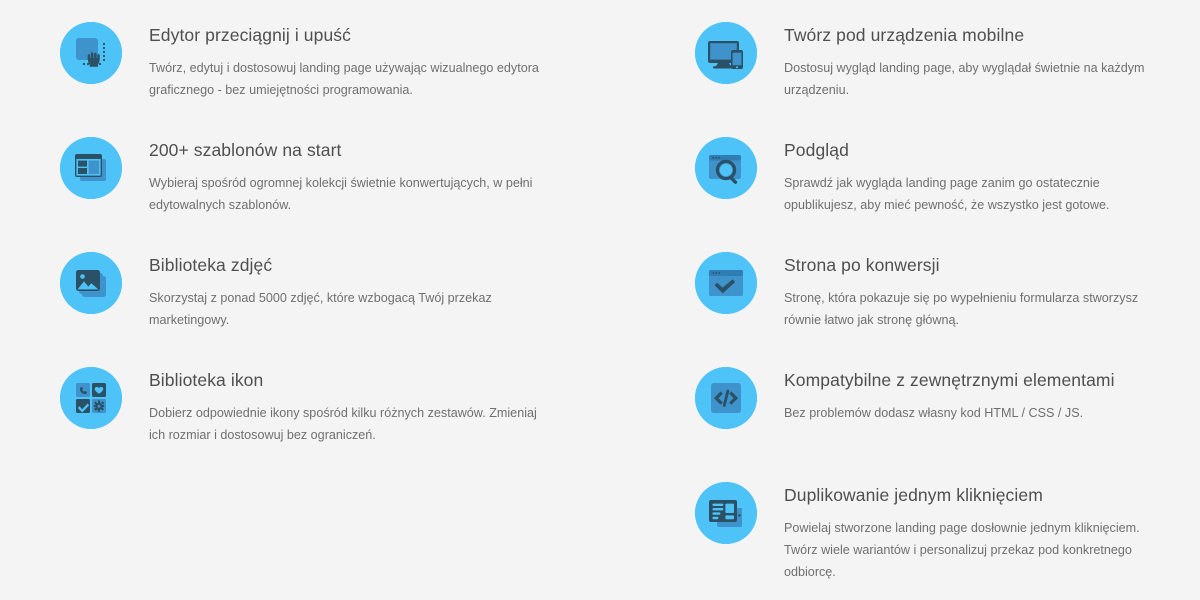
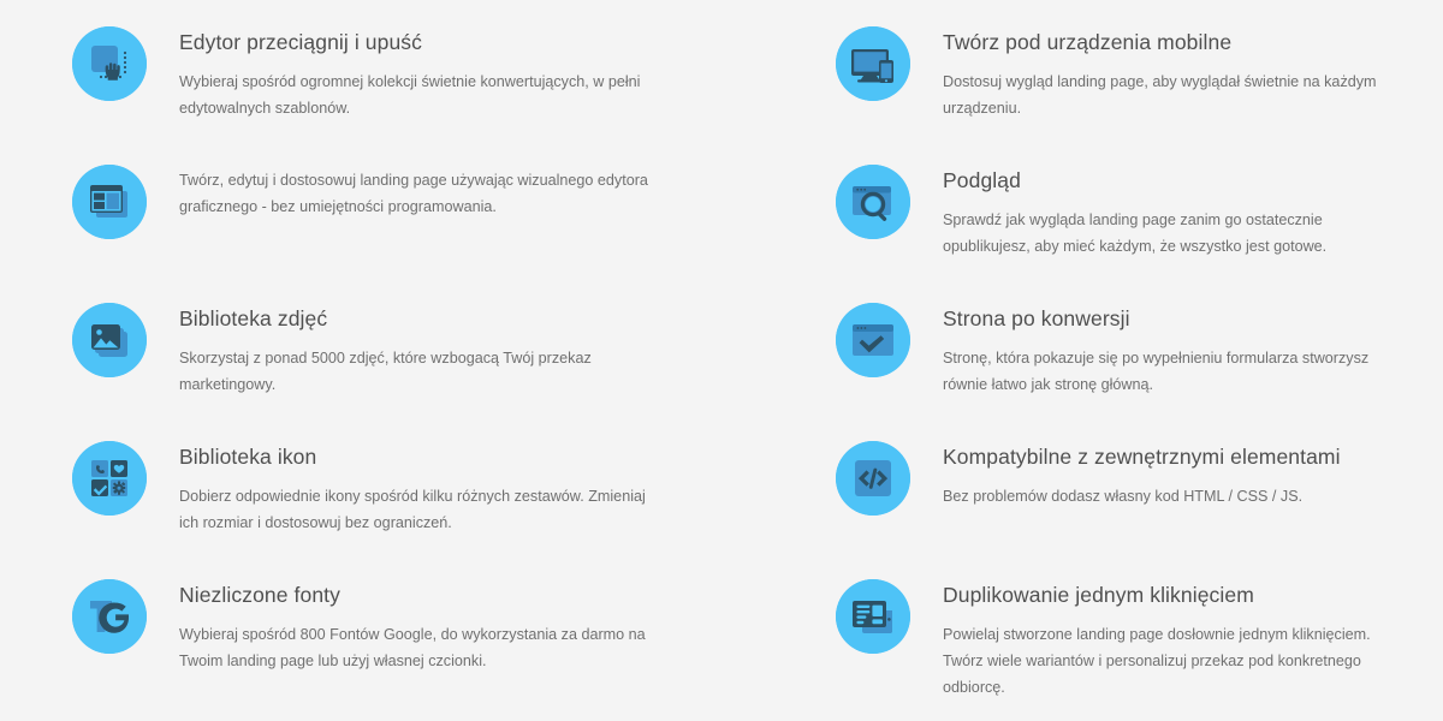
  Edytor przeciągnij i upuść
- Twórz, edytuj i dostosowuj landing page używając wizualnego edytora graficznego - bez umiejętności programowania.
+ Wybieraj spośród ogromnej kolekcji świetnie konwertujących, w pełni edytowalnych szablonów.
- 200+ szablonów na start
- Wybieraj spośród ogromnej kolekcji świetnie konwertujących, w pełni edytowalnych szablonów.
+ Twórz, edytuj i dostosowuj landing page używając wizualnego edytora graficznego - bez umiejętności programowania.
  Biblioteka zdjęć
  Skorzystaj z ponad 5000 zdjęć, które wzbogacą Twój przekaz marketingowy.
  Biblioteka ikon
  Dobierz odpowiednie ikony spośród kilku różnych zestawów. Zmieniaj ich rozmiar i dostosowuj bez ograniczeń.
+ Niezliczone fonty
+ Wybieraj spośród 800 Fontów Google, do wykorzystania za darmo na Twoim landing page lub użyj własnej czcionki.
  Twórz pod urządzenia mobilne
  Dostosuj wygląd landing page, aby wyglądał świetnie na każdym urządzeniu.
  Podgląd
- Sprawdź jak wygląda landing page zanim go ostatecznie opublikujesz, aby mieć pewność, że wszystko jest gotowe.
+ Sprawdź jak wygląda landing page zanim go ostatecznie opublikujesz, aby mieć każdym, że wszystko jest gotowe.
  Strona po konwersji
  Stronę, która pokazuje się po wypełnieniu formularza stworzysz równie łatwo jak stronę główną.
  Kompatybilne z zewnętrznymi elementami
  Bez problemów dodasz własny kod HTML / CSS / JS.
  Duplikowanie jednym kliknięciem
  Powielaj stworzone landing page dosłownie jednym kliknięciem. Twórz wiele wariantów i personalizuj przekaz pod konkretnego odbiorcę.
